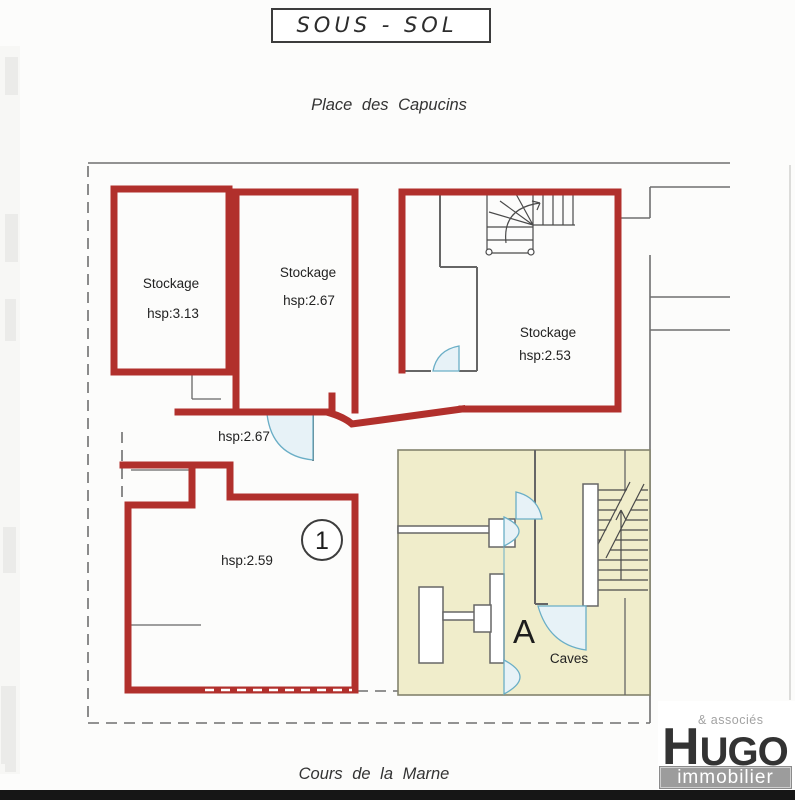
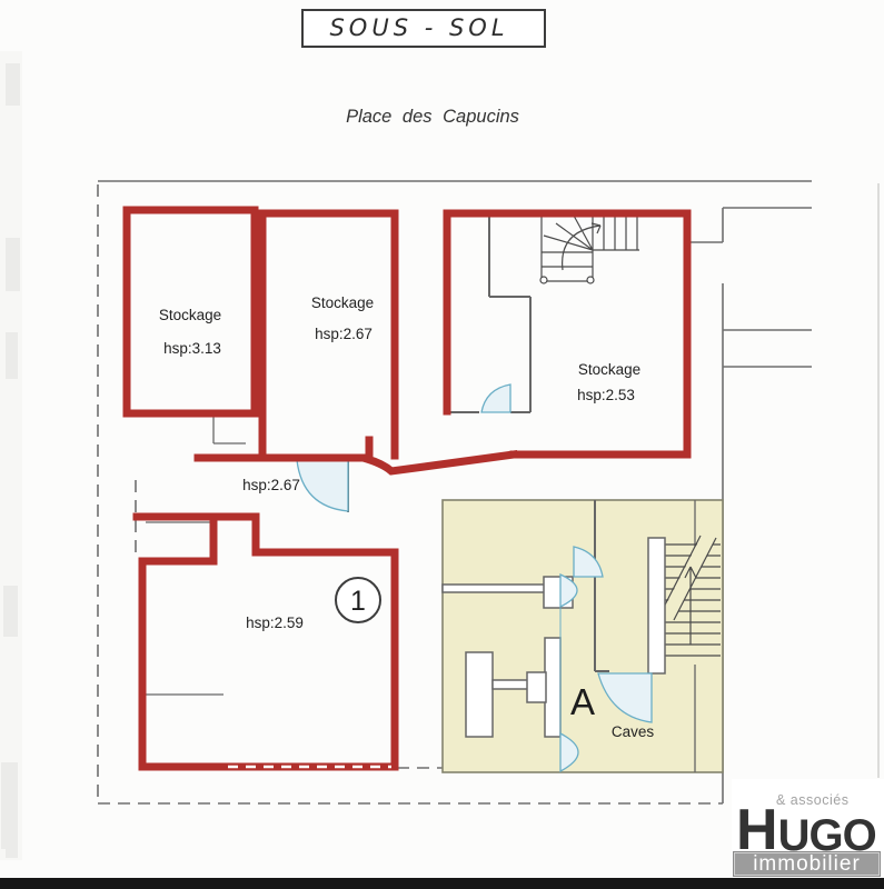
  SOUS - SOL
  Place des Capucins
- Cours de la Marne
  A
  Caves
  Stockage
  hsp:3.13
  Stockage
  hsp:2.67
  Stockage
  hsp:2.53
  hsp:2.67
  hsp:2.59
  1
  & associés
  H
  UGO
  immobilier
